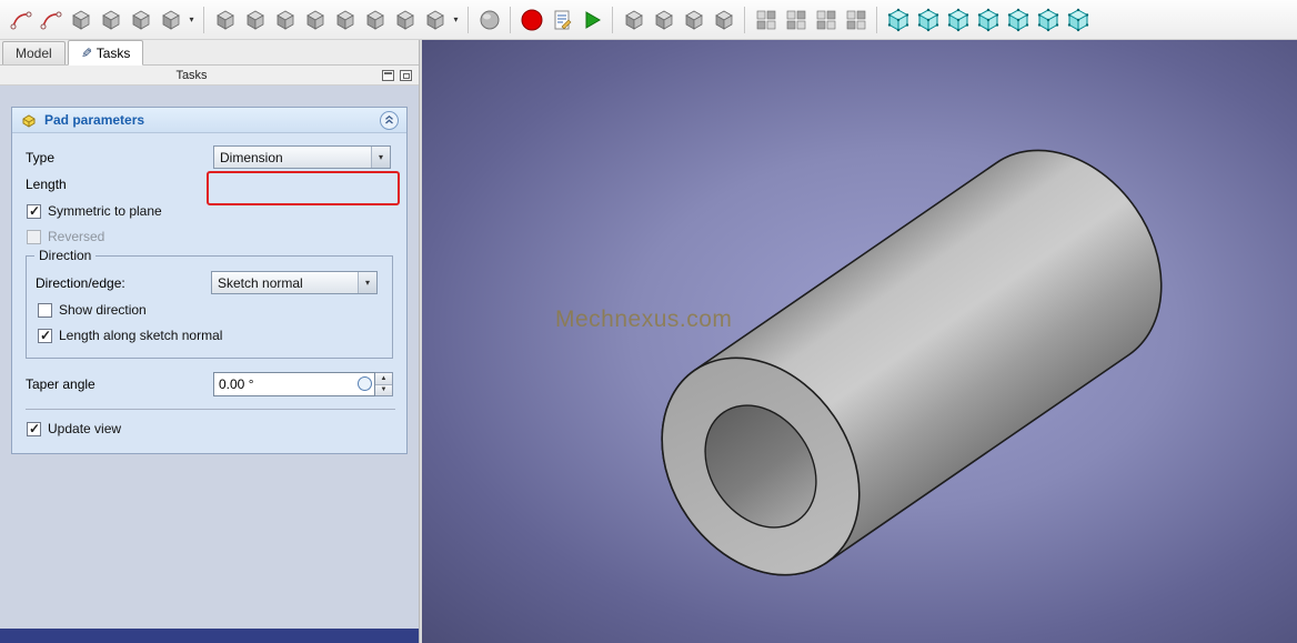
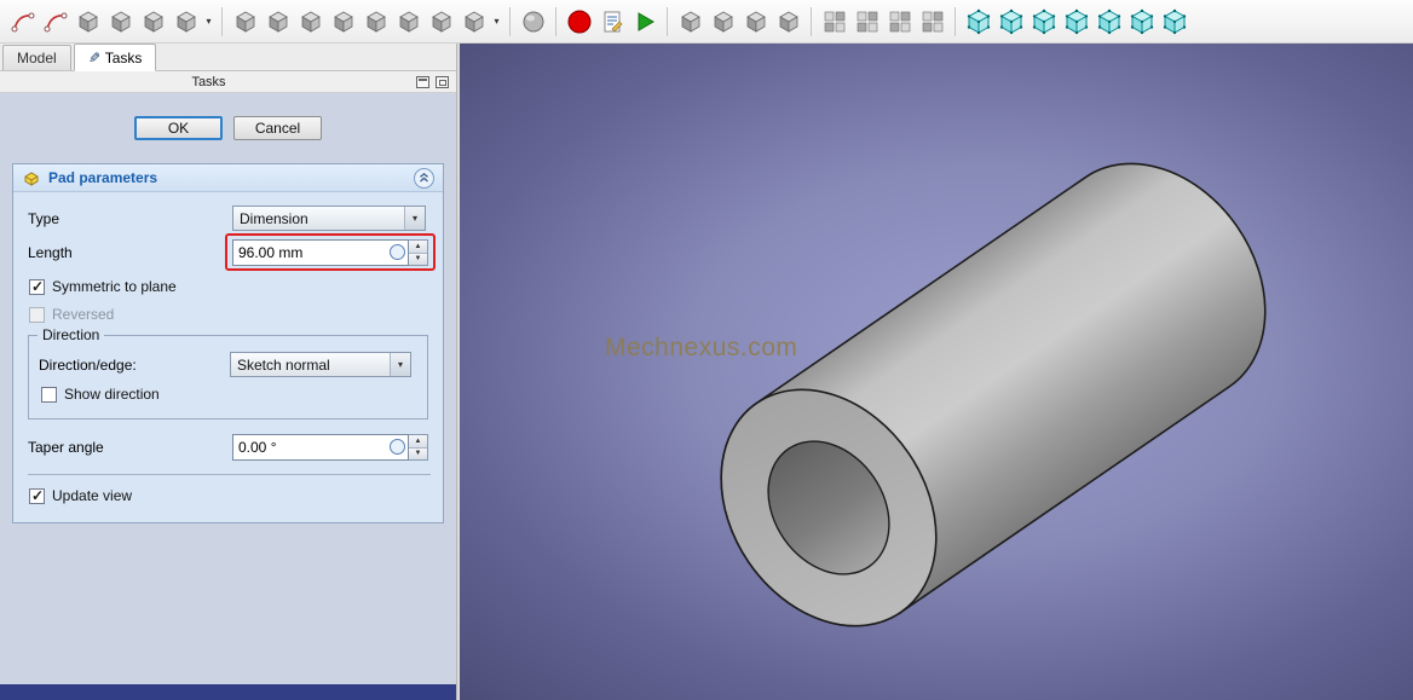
  ▾
  ▾
  Model
  Tasks
  Tasks
+ OK
+ Cancel
  Pad parameters
  Type
  Dimension
  ▾
  Length
+ 96.00 mm
  Symmetric to plane
  Reversed
  Direction
  Direction/edge:
  Sketch normal
  ▾
  Show direction
- Length along sketch normal
  Taper angle
  0.00 °
  Update view
  Mechnexus.com
